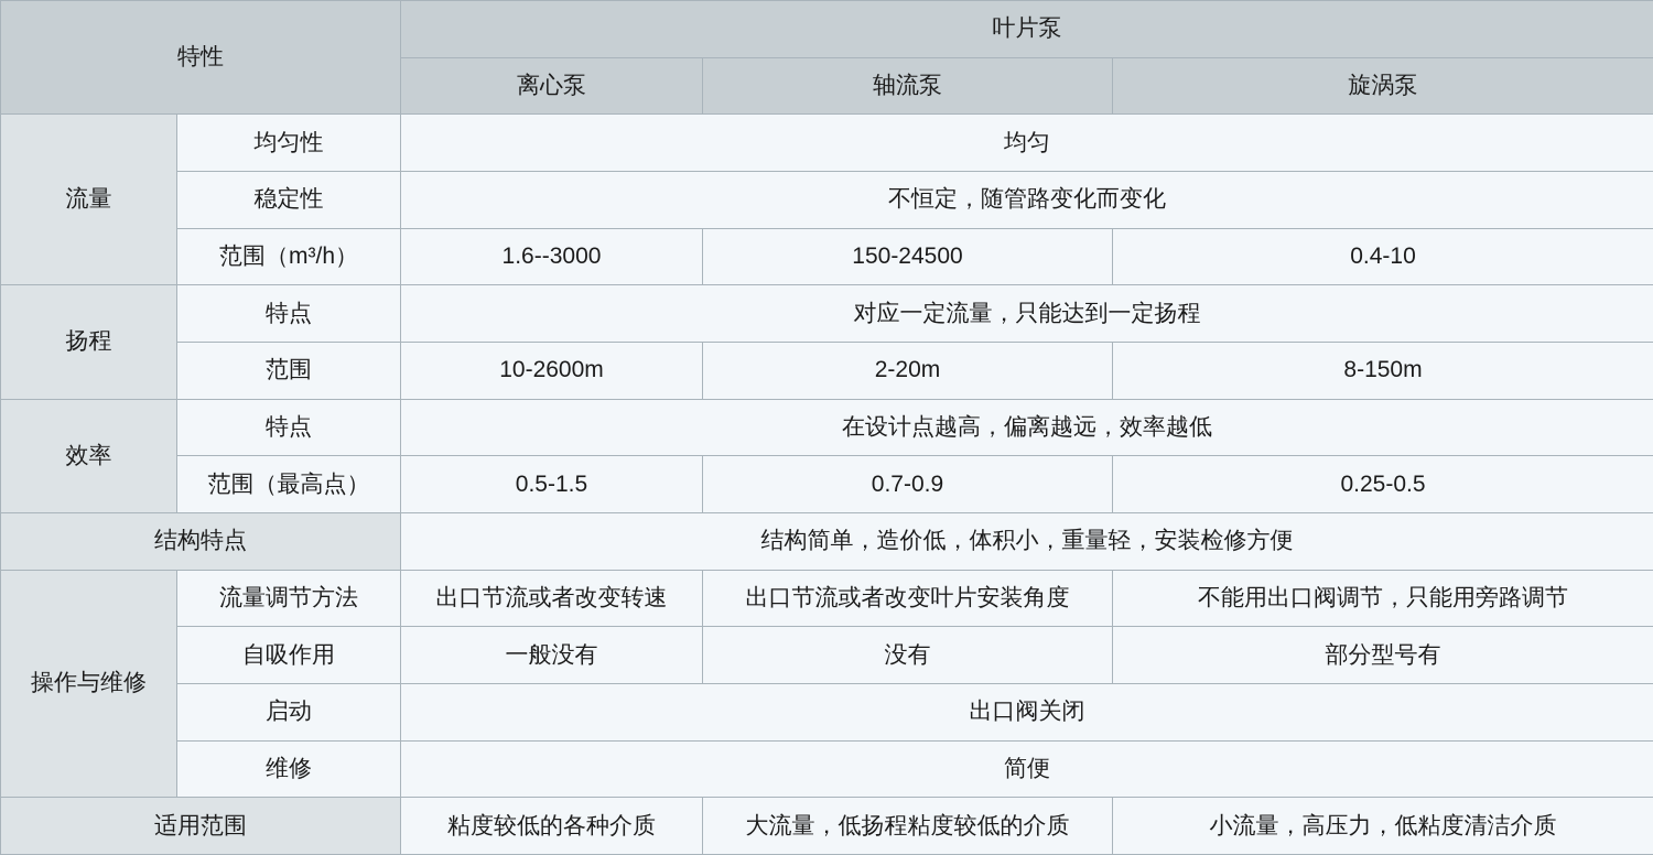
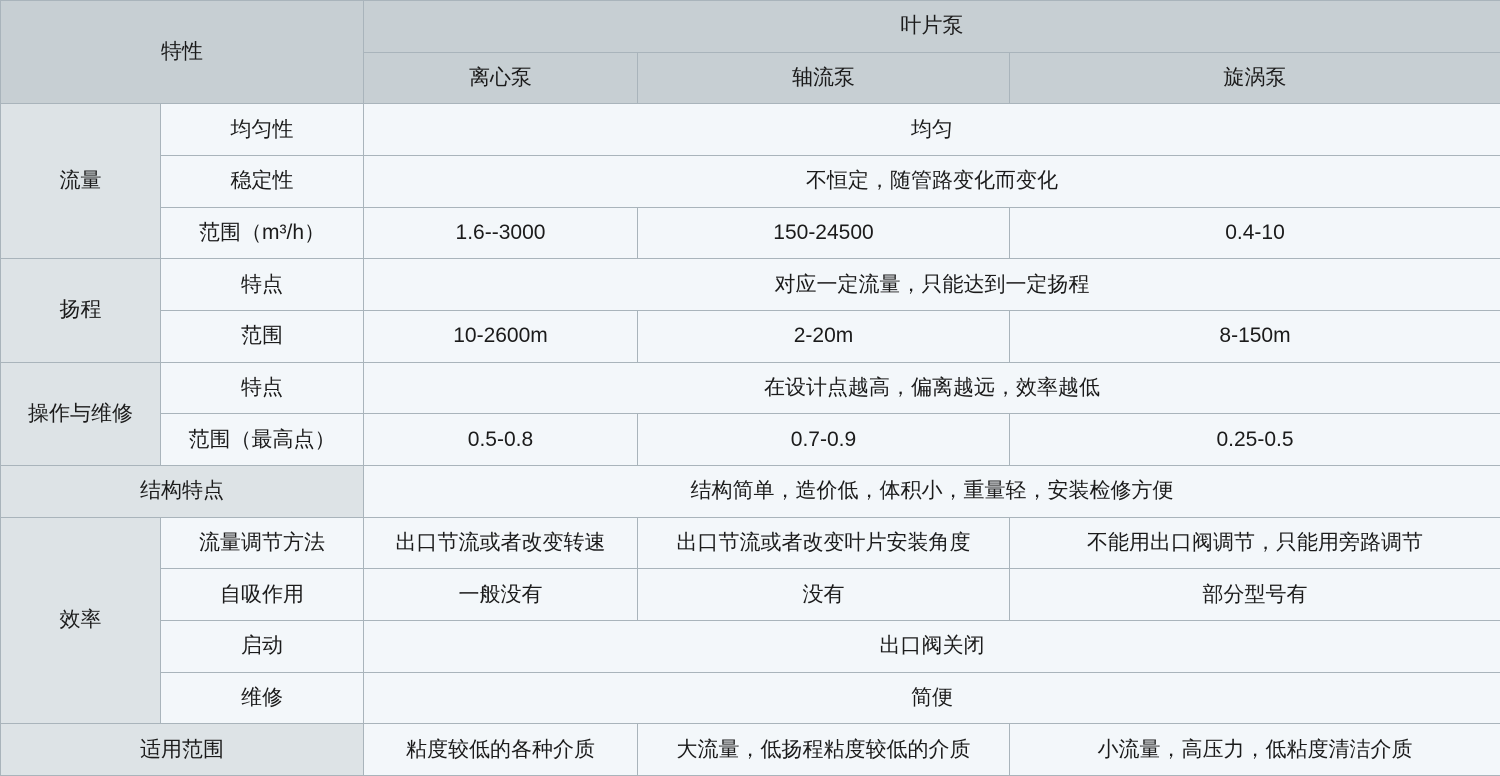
  特性	叶片泵
  离心泵	轴流泵	旋涡泵
  流量	均匀性	均匀
  稳定性	不恒定，随管路变化而变化
  范围（m³/h）	1.6--3000	150-24500	0.4-10
  扬程	特点	对应一定流量，只能达到一定扬程
  范围	10-2600m	2-20m	8-150m
- 效率	特点	在设计点越高，偏离越远，效率越低
+ 操作与维修	特点	在设计点越高，偏离越远，效率越低
- 范围（最高点）	0.5-1.5	0.7-0.9	0.25-0.5
+ 范围（最高点）	0.5-0.8	0.7-0.9	0.25-0.5
  结构特点	结构简单，造价低，体积小，重量轻，安装检修方便
- 操作与维修	流量调节方法	出口节流或者改变转速	出口节流或者改变叶片安装角度	不能用出口阀调节，只能用旁路调节
+ 效率	流量调节方法	出口节流或者改变转速	出口节流或者改变叶片安装角度	不能用出口阀调节，只能用旁路调节
  自吸作用	一般没有	没有	部分型号有
  启动	出口阀关闭
  维修	简便
  适用范围	粘度较低的各种介质	大流量，低扬程粘度较低的介质	小流量，高压力，低粘度清洁介质
